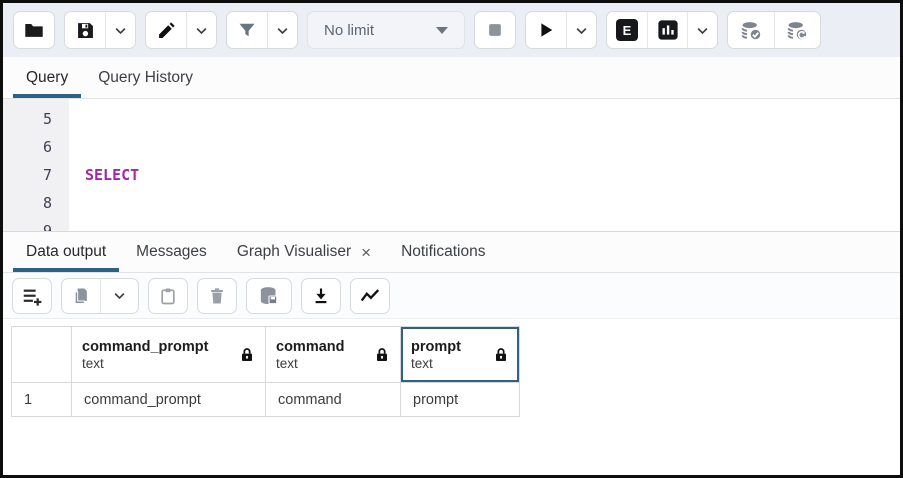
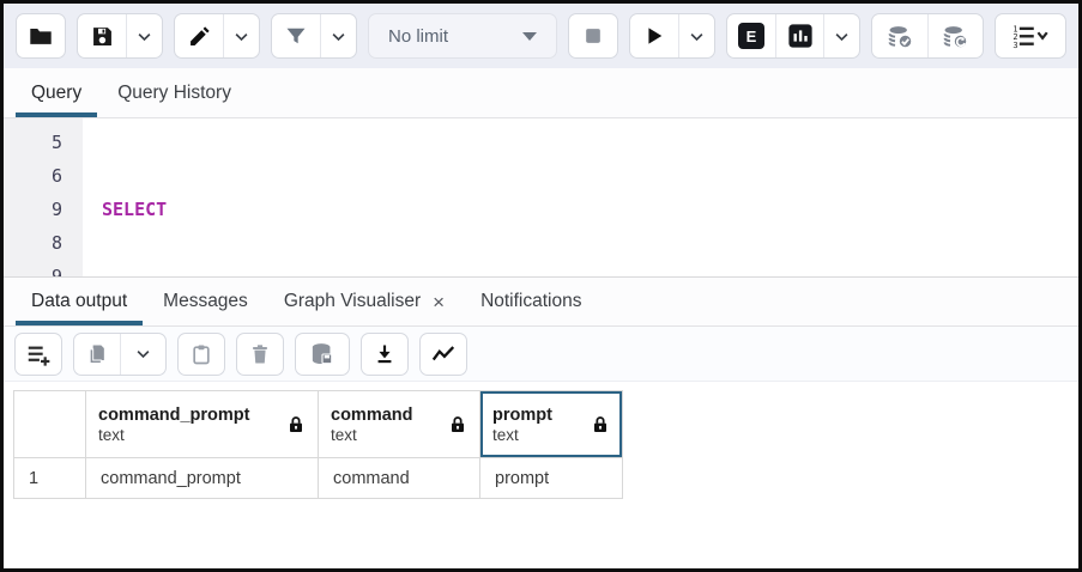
  No limit
  E
+ 1
+ 2
+ 3
  Query
  Query History
  5
  6
- 7
+ 9
  8
  SELECT
  Data output
  Messages
  Graph Visualiser
  ×
  Notifications
  	command_prompt text	command text	prompt text
  1	command_prompt	command	prompt
